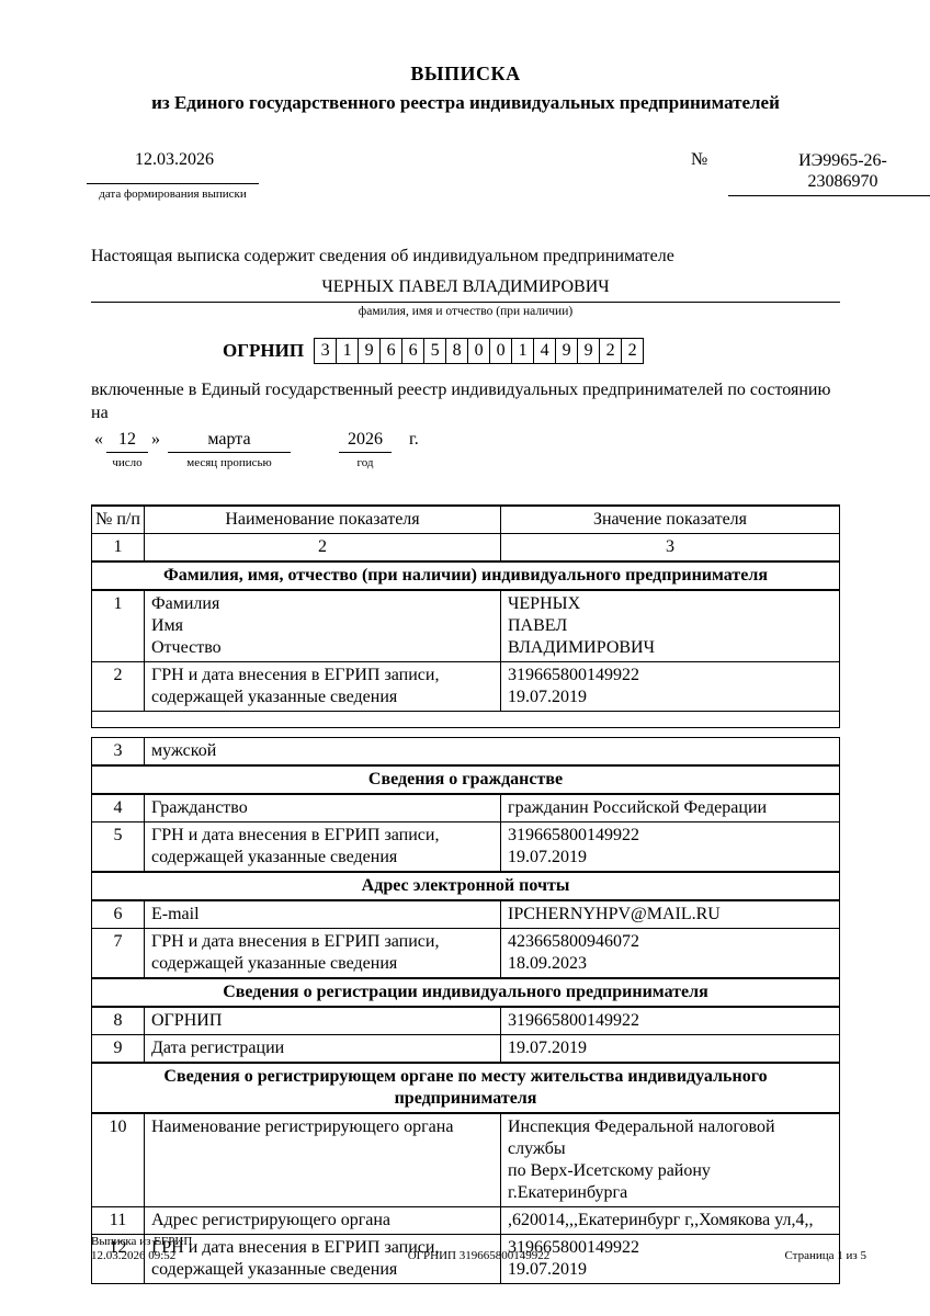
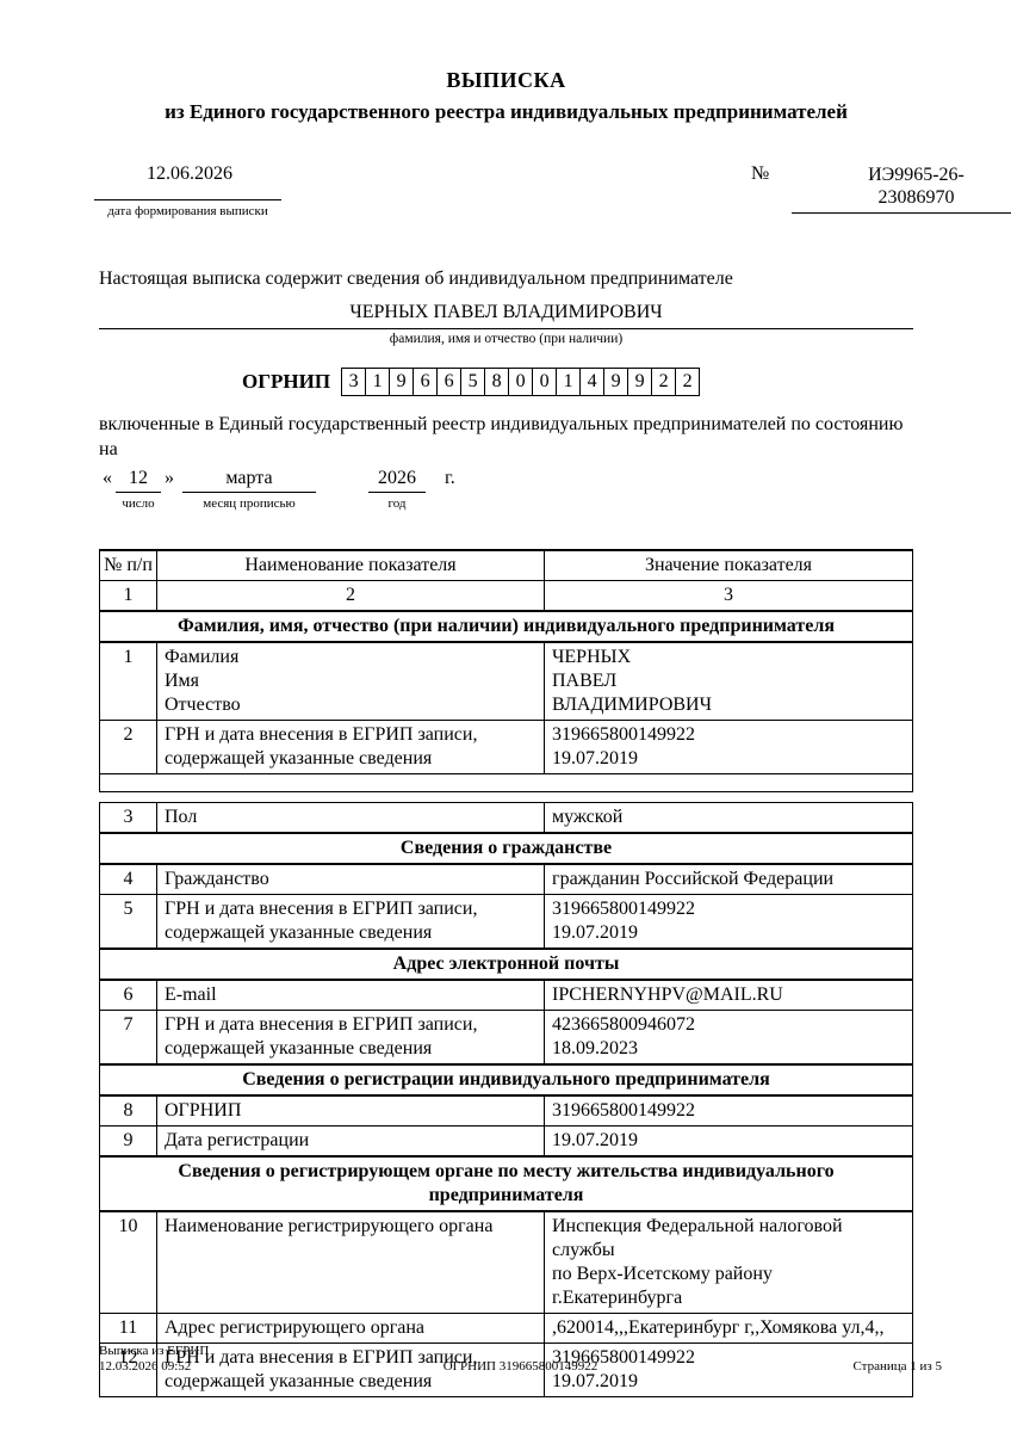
  ВЫПИСКА
  из Единого государственного реестра индивидуальных предпринимателей
- 12.03.2026
+ 12.06.2026
  дата формирования выписки
  №
  ИЭ9965-26-
  23086970
  Настоящая выписка содержит сведения об индивидуальном предпринимателе
  ЧЕРНЫХ ПАВЕЛ ВЛАДИМИРОВИЧ
  фамилия, имя и отчество (при наличии)
  ОГРНИП
  3
  1
  9
  6
  6
  5
  8
  0
  0
  1
  4
  9
  9
  2
  2
  включенные в Единый государственный реестр индивидуальных предпринимателей по состоянию на
  «
  12
  число
  »
  марта
  месяц прописью
  2026
  год
  г.
  № п/п
  Наименование показателя
  Значение показателя
  1
  2
  3
  Фамилия, имя, отчество (при наличии) индивидуального предпринимателя
  1
  Фамилия
  Имя
  Отчество
  ЧЕРНЫХ
  ПАВЕЛ
  ВЛАДИМИРОВИЧ
  2
  ГРН и дата внесения в ЕГРИП записи,
  содержащей указанные сведения
  319665800149922
  19.07.2019
  3
+ Пол
  мужской
  Сведения о гражданстве
  4
  Гражданство
  гражданин Российской Федерации
  5
  ГРН и дата внесения в ЕГРИП записи,
  содержащей указанные сведения
  319665800149922
  19.07.2019
  Адрес электронной почты
  6
  E-mail
  IPCHERNYHPV@MAIL.RU
  7
  ГРН и дата внесения в ЕГРИП записи,
  содержащей указанные сведения
  423665800946072
  18.09.2023
  Сведения о регистрации индивидуального предпринимателя
  8
  ОГРНИП
  319665800149922
  9
  Дата регистрации
  19.07.2019
  Сведения о регистрирующем органе по месту жительства индивидуального предпринимателя
  10
  Наименование регистрирующего органа
  Инспекция Федеральной налоговой службы
  по Верх-Исетскому району г.Екатеринбурга
  11
  Адрес регистрирующего органа
  ,620014,,,Екатеринбург г,,Хомякова ул,4,,
  12
  ГРН и дата внесения в ЕГРИП записи,
  содержащей указанные сведения
  319665800149922
  19.07.2019
  Выписка из ЕГРИП
  12.03.2026 09:52
  ОГРНИП 319665800149922
  Страница 1 из 5
